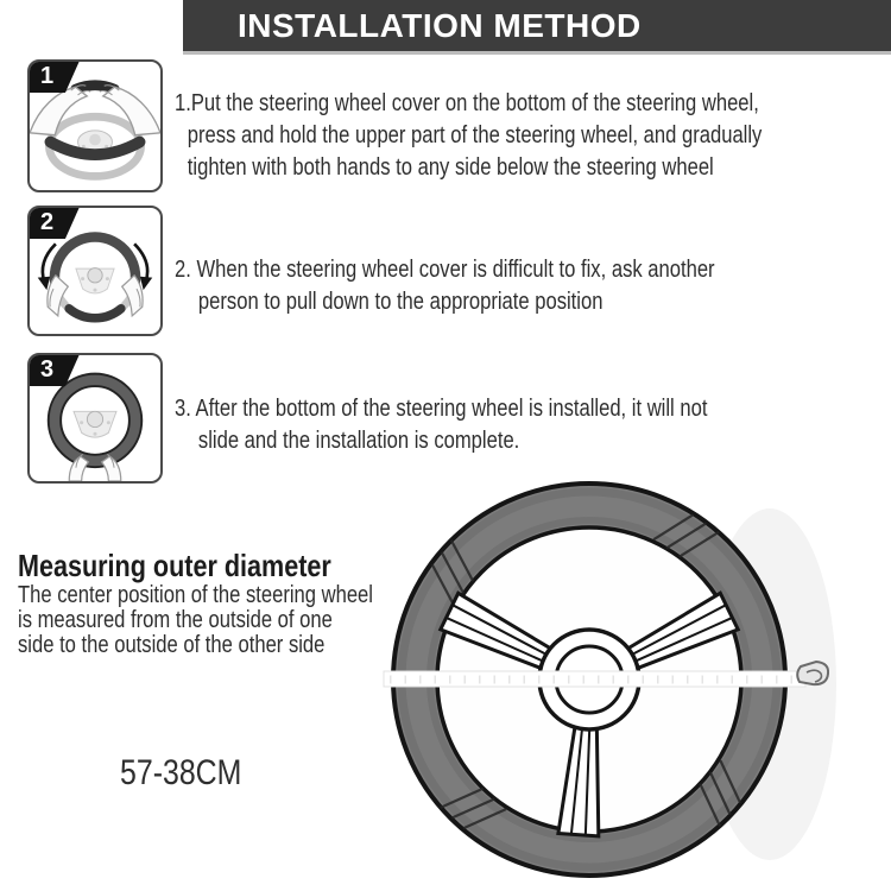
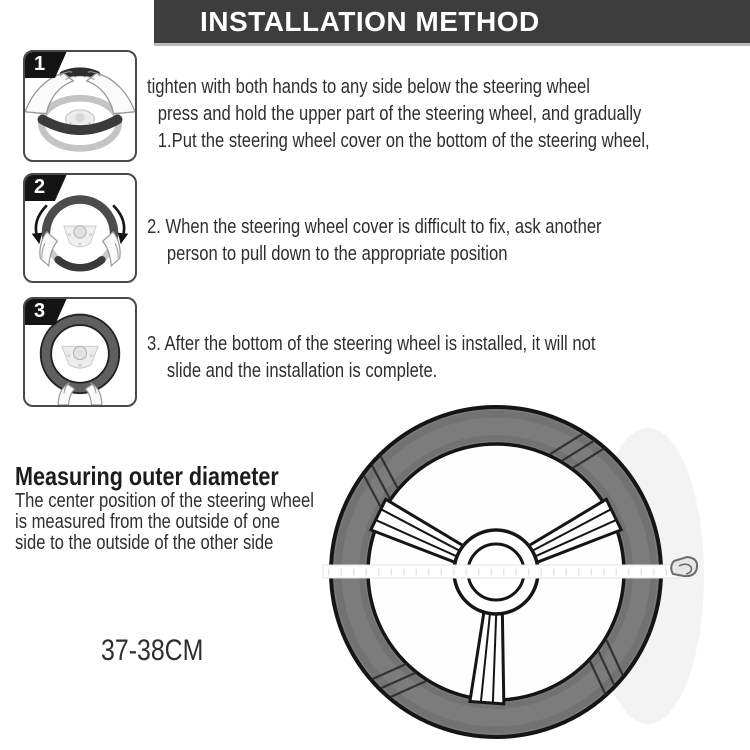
  INSTALLATION METHOD
  1
- 1.Put the steering wheel cover on the bottom of the steering wheel,
+ tighten with both hands to any side below the steering wheel
  press and hold the upper part of the steering wheel, and gradually
- tighten with both hands to any side below the steering wheel
+ 1.Put the steering wheel cover on the bottom of the steering wheel,
  2
  2. When the steering wheel cover is difficult to fix, ask another
  person to pull down to the appropriate position
  3
  3. After the bottom of the steering wheel is installed, it will not
  slide and the installation is complete.
  Measuring outer diameter
  The center position of the steering wheel
  is measured from the outside of one
  side to the outside of the other side
- 57-38CM
+ 37-38CM
